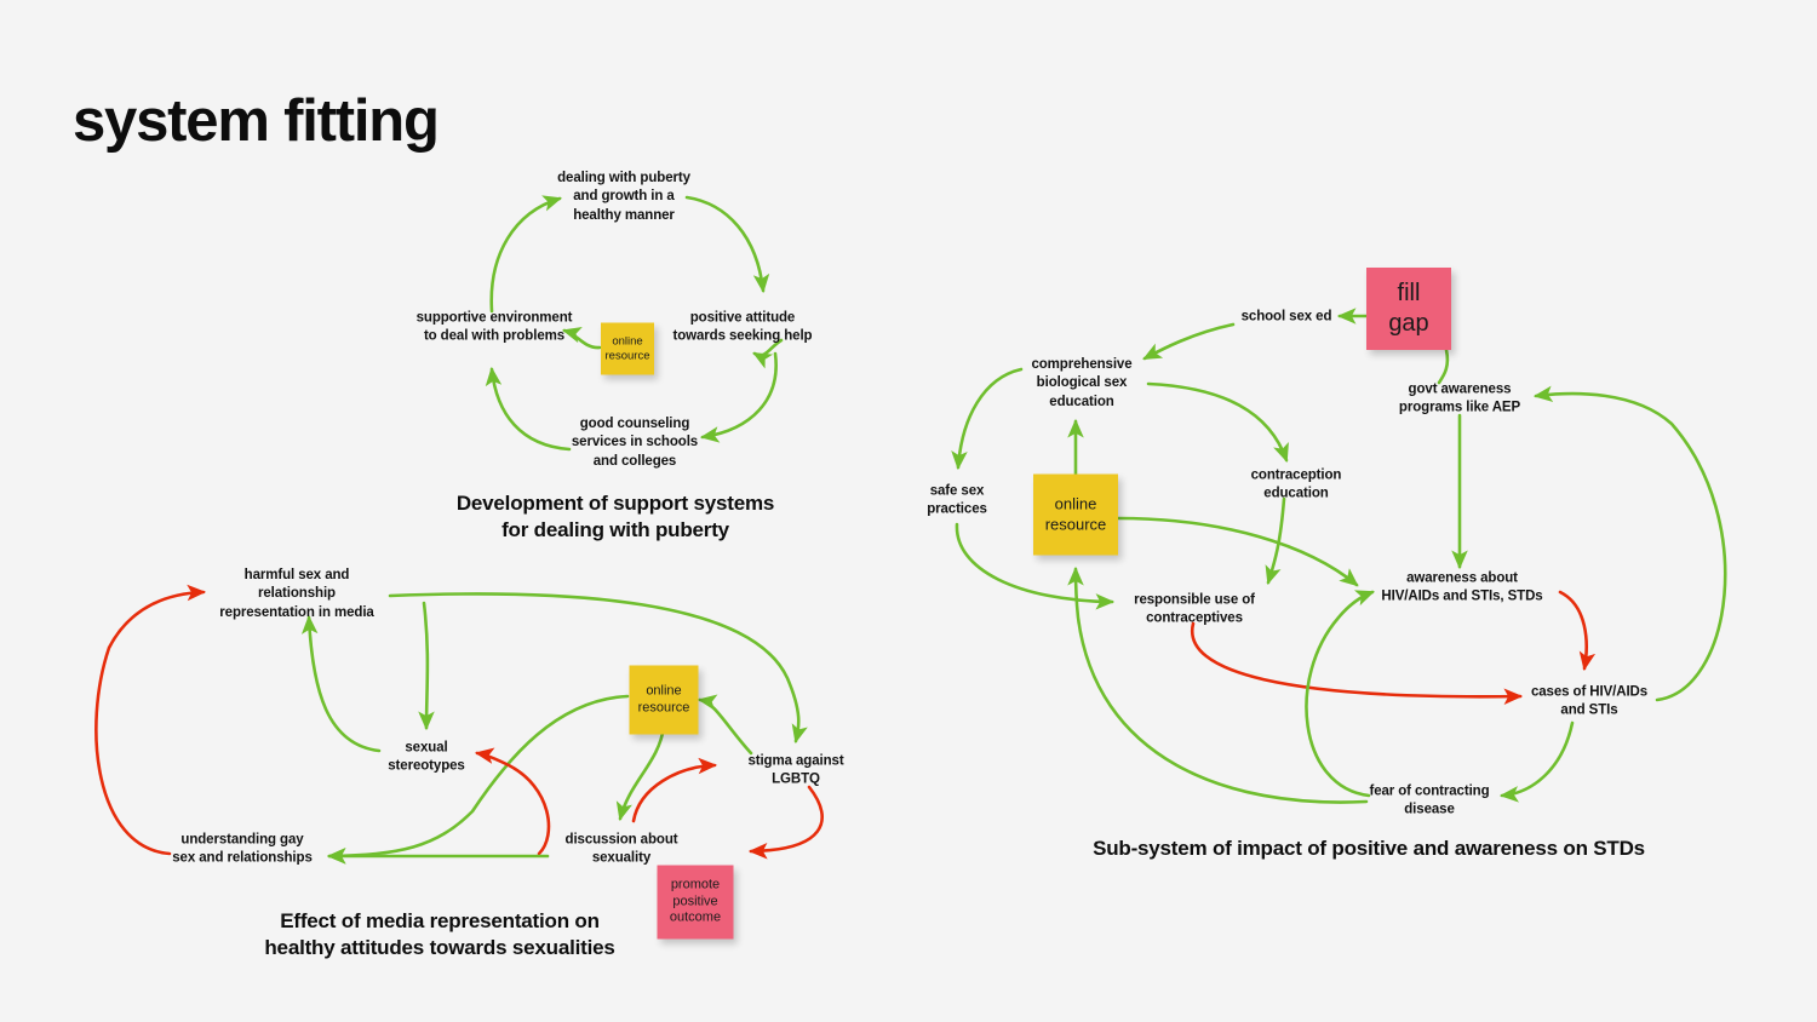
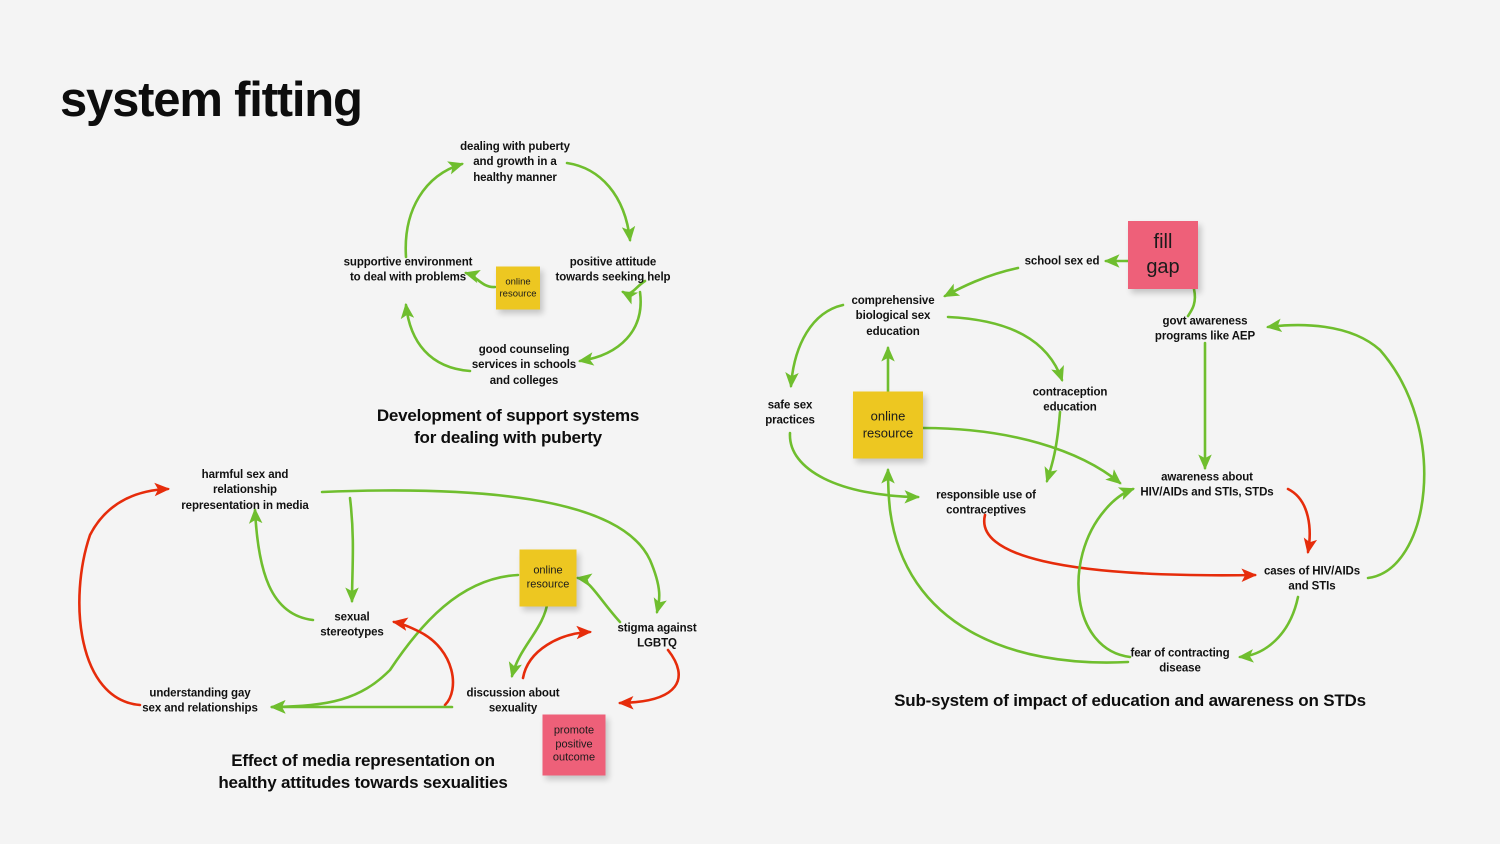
  system fitting
  dealing with puberty
  and growth in a
  healthy manner
  positive attitude
  towards seeking help
  good counseling
  services in schools
  and colleges
  supportive environment
  to deal with problems
  online
  resource
  Development of support systems
  for dealing with puberty
  harmful sex and
  relationship
  representation in media
  sexual
  stereotypes
  stigma against
  LGBTQ
  understanding gay
  sex and relationships
  discussion about
  sexuality
  online
  resource
  promote
  positive
  outcome
  Effect of media representation on
  healthy attitudes towards sexualities
  school sex ed
  comprehensive
  biological sex
  education
  govt awareness
  programs like AEP
  safe sex
  practices
  contraception
  education
  responsible use of
  contraceptives
  awareness about
  HIV/AIDs and STIs, STDs
  cases of HIV/AIDs
  and STIs
  fear of contracting
  disease
  fill
  gap
  online
  resource
- Sub-system of impact of positive and awareness on STDs
+ Sub-system of impact of education and awareness on STDs
